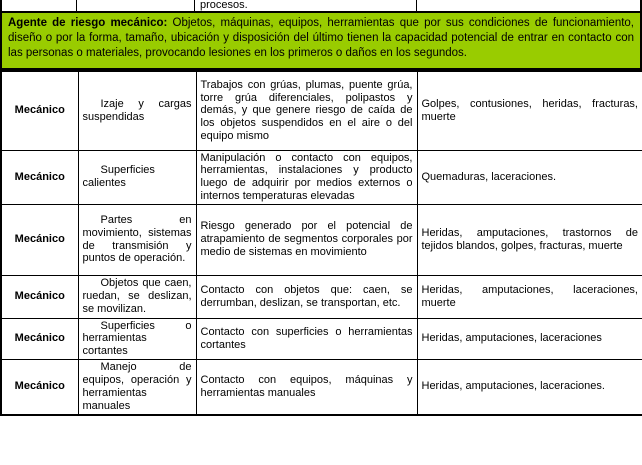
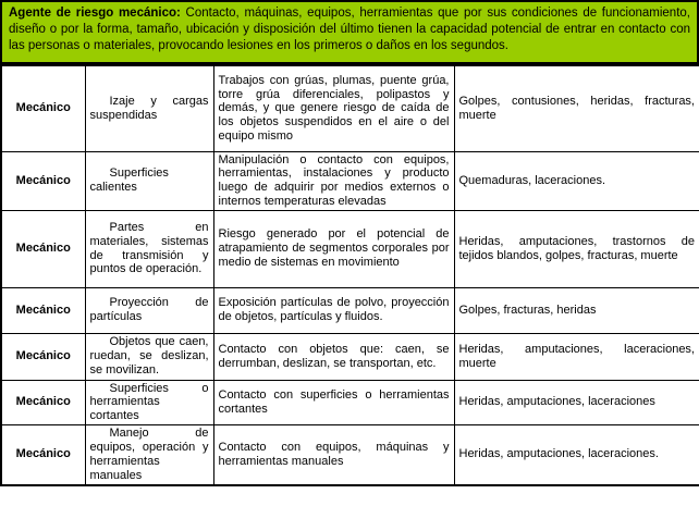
- procesos.
- Agente de riesgo mecánico: Objetos, máquinas, equipos, herramientas que por sus condiciones de funcionamiento, diseño o por la forma, tamaño, ubicación y disposición del último tienen la capacidad potencial de entrar en contacto con las personas o materiales, provocando lesiones en los primeros o daños en los segundos.
+ Agente de riesgo mecánico: Contacto, máquinas, equipos, herramientas que por sus condiciones de funcionamiento, diseño o por la forma, tamaño, ubicación y disposición del último tienen la capacidad potencial de entrar en contacto con las personas o materiales, provocando lesiones en los primeros o daños en los segundos.
  Mecánico	Izaje y cargas suspendidas	Trabajos con grúas, plumas, puente grúa, torre grúa diferenciales, polipastos y demás, y que genere riesgo de caída de los objetos suspendidos en el aire o del equipo mismo	Golpes, contusiones, heridas, fracturas, muerte
  Mecánico	Superficies calientes	Manipulación o contacto con equipos, herramientas, instalaciones y producto luego de adquirir por medios externos o internos temperaturas elevadas	Quemaduras, laceraciones.
- Mecánico	Partes en movimiento, sistemas de transmisión y puntos de operación.	Riesgo generado por el potencial de atrapamiento de segmentos corporales por medio de sistemas en movimiento	Heridas, amputaciones, trastornos de tejidos blandos, golpes, fracturas, muerte
+ Mecánico	Partes en materiales, sistemas de transmisión y puntos de operación.	Riesgo generado por el potencial de atrapamiento de segmentos corporales por medio de sistemas en movimiento	Heridas, amputaciones, trastornos de tejidos blandos, golpes, fracturas, muerte
+ Mecánico	Proyección de partículas	Exposición partículas de polvo, proyección de objetos, partículas y fluidos.	Golpes, fracturas, heridas
  Mecánico	Objetos que caen, ruedan, se deslizan, se movilizan.	Contacto con objetos que: caen, se derrumban, deslizan, se transportan, etc.	Heridas, amputaciones, laceraciones, muerte
  Mecánico	Superficies o herramientas cortantes	Contacto con superficies o herramientas cortantes	Heridas, amputaciones, laceraciones
  Mecánico	Manejo de equipos, operación y herramientas manuales	Contacto con equipos, máquinas y herramientas manuales	Heridas, amputaciones, laceraciones.
